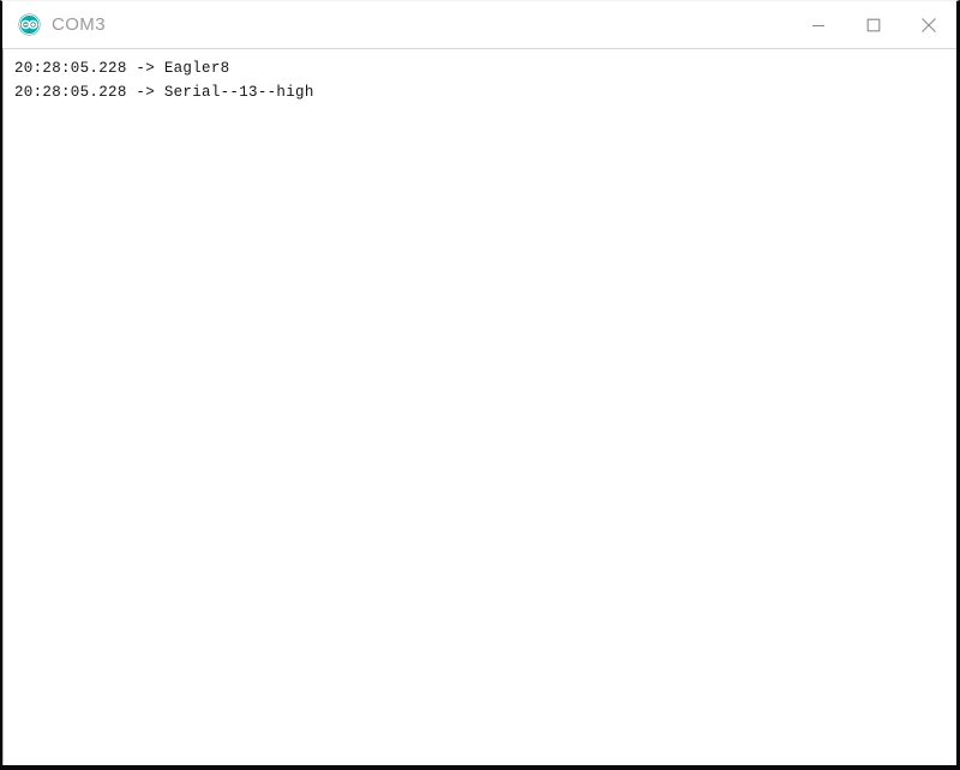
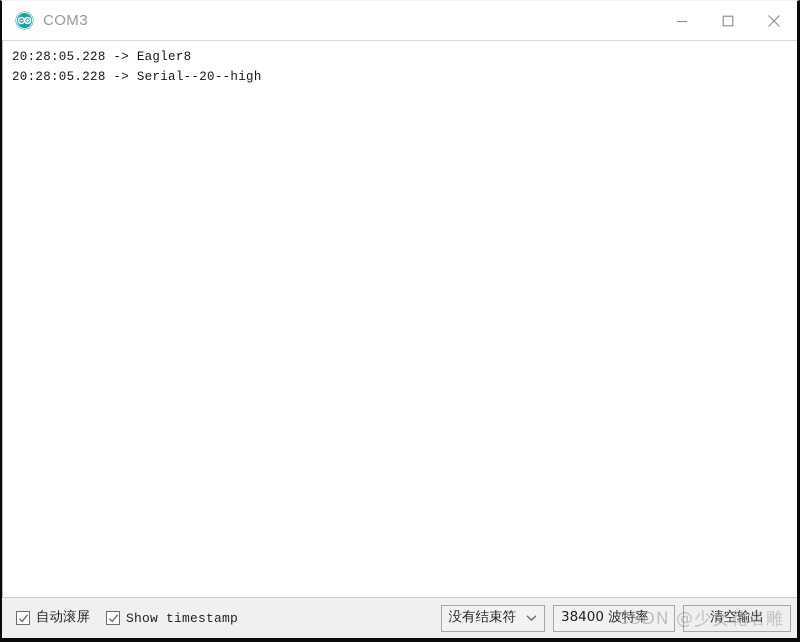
  COM3
  20:28:05.228 -> Eagler8
- 20:28:05.228 -> Serial--13--high
+ 20:28:05.228 -> Serial--20--high
+ 自动滚屏
+ Show timestamp
+ 没有结束符
+ 38400 波特率
+ 清空输出
+ CSDN @少女花名雕
